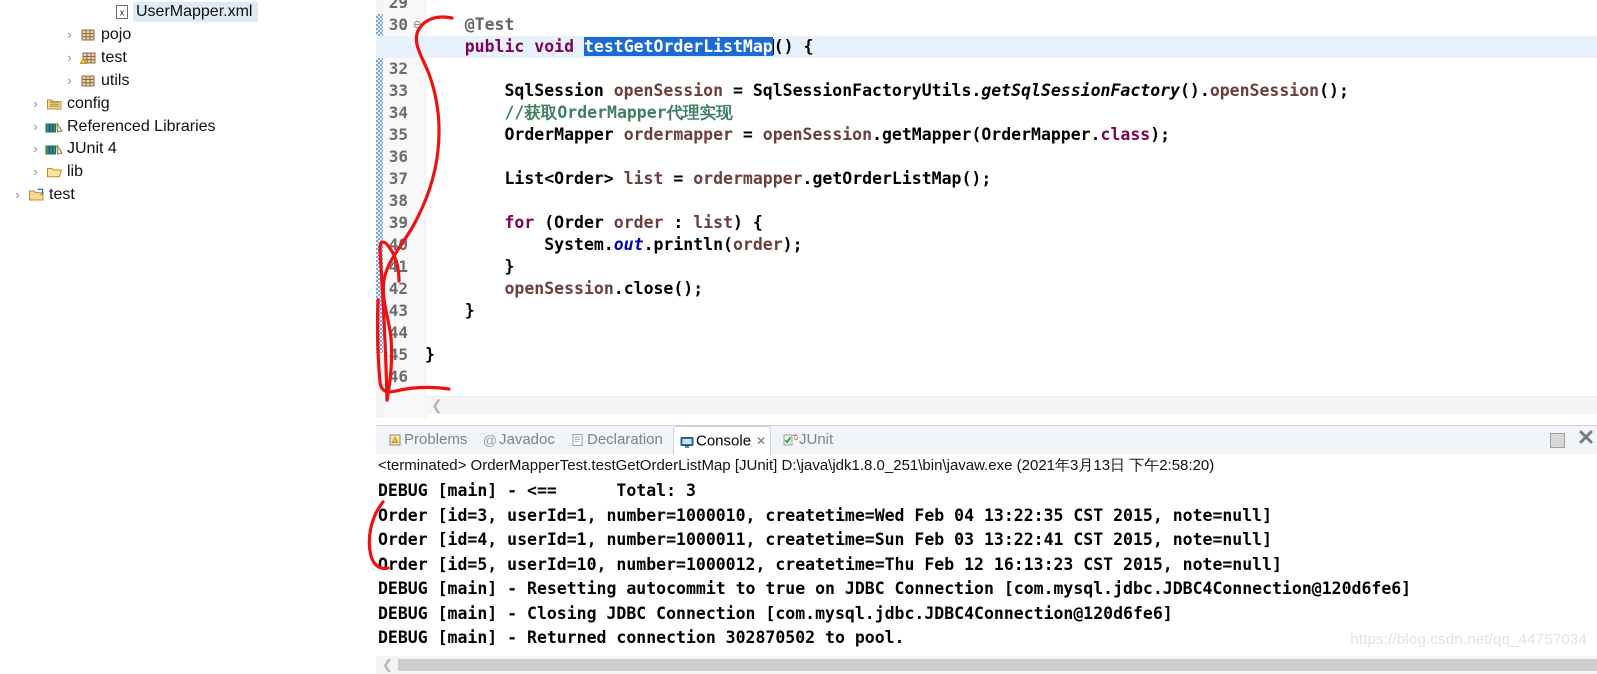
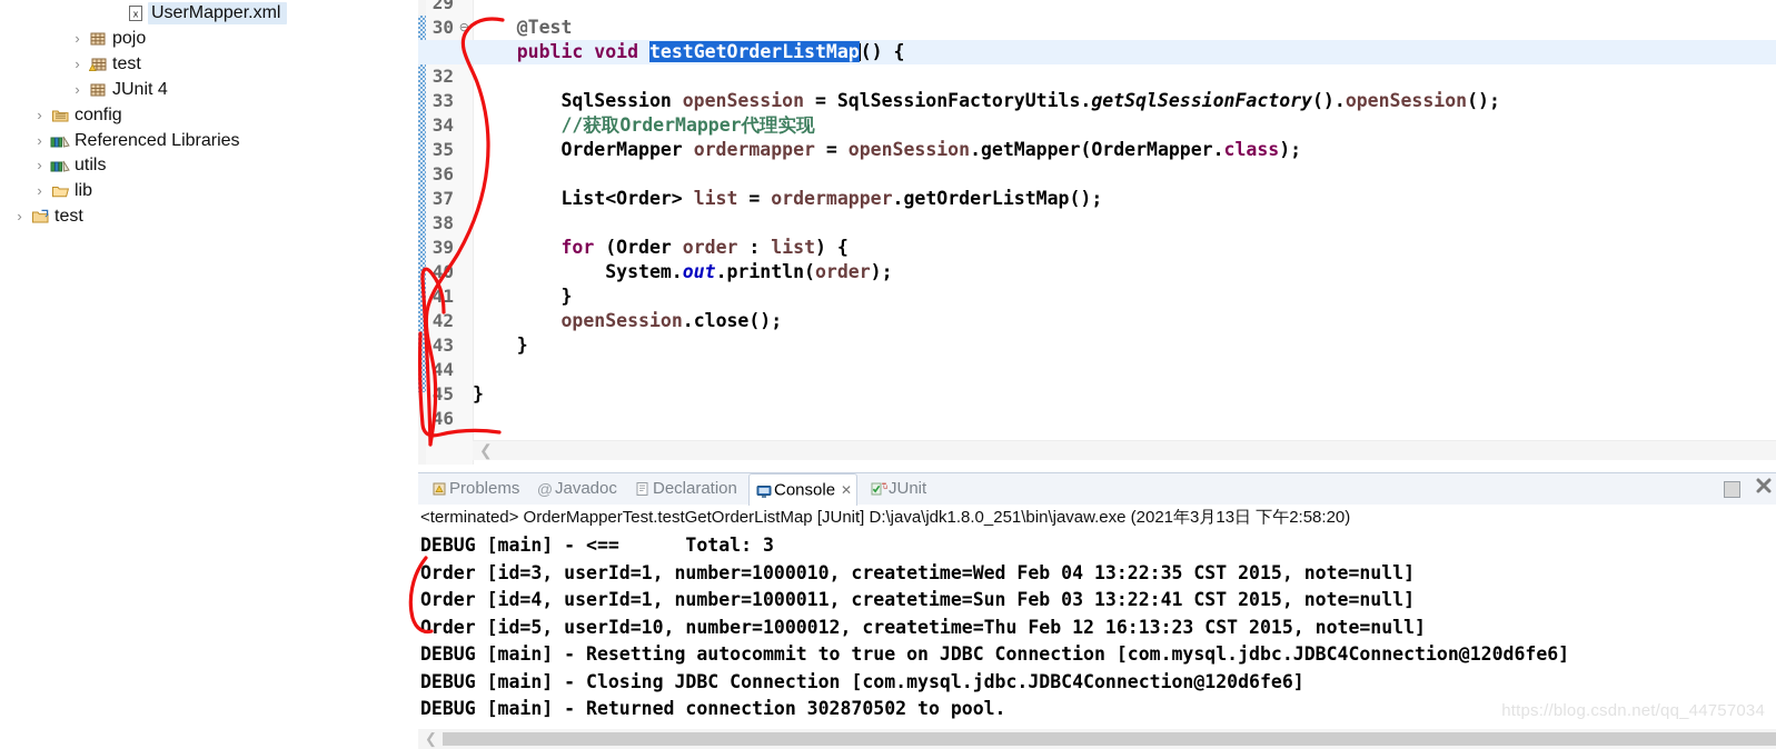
  x
  UserMapper.xml
  › pojo
  › test
- › utils
+ › JUnit 4
  › config
  › Referenced Libraries
- › JUnit 4
+ › utils
  › lib
  › test
  29
  30
  ⊖
  32
  33
  34
  35
  36
  37
  38
  39
  41
  42
  43
  44
  45
  46
  @Test
  public void testGetOrderListMap() {
  SqlSession openSession = SqlSessionFactoryUtils.getSqlSessionFactory().openSession();
  //获取OrderMapper代理实现
  OrderMapper ordermapper = openSession.getMapper(OrderMapper.class);
  List<Order> list = ordermapper.getOrderListMap();
  for (Order order : list) {
  System.out.println(order);
  }
  openSession.close();
  }
  }
  ❮
  Problems
  @Javadoc
  Declaration
  Console ✕
  u
  JUnit
  <terminated> OrderMapperTest.testGetOrderListMap [JUnit] D:\java\jdk1.8.0_251\bin\javaw.exe (2021年3月13日 下午2:58:20)
  DEBUG [main] - <== Total: 3
  Order [id=3, userId=1, number=1000010, createtime=Wed Feb 04 13:22:35 CST 2015, note=null]
  Order [id=4, userId=1, number=1000011, createtime=Sun Feb 03 13:22:41 CST 2015, note=null]
  Order [id=5, userId=10, number=1000012, createtime=Thu Feb 12 16:13:23 CST 2015, note=null]
  DEBUG [main] - Resetting autocommit to true on JDBC Connection [com.mysql.jdbc.JDBC4Connection@120d6fe6]
  DEBUG [main] - Closing JDBC Connection [com.mysql.jdbc.JDBC4Connection@120d6fe6]
  DEBUG [main] - Returned connection 302870502 to pool.
  ❮
  https://blog.csdn.net/qq_44757034
